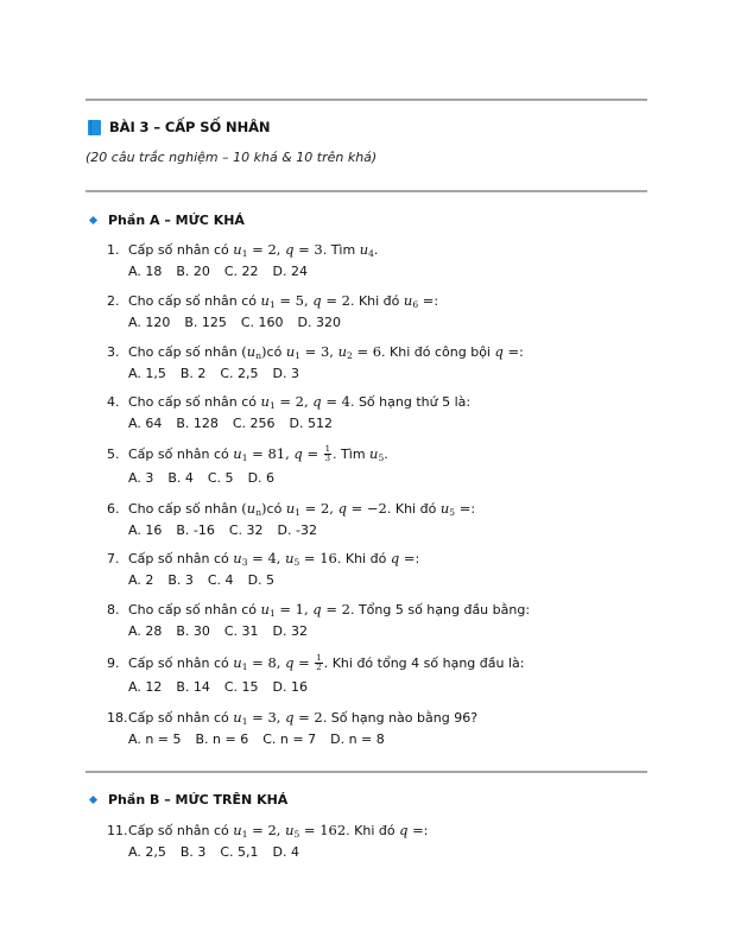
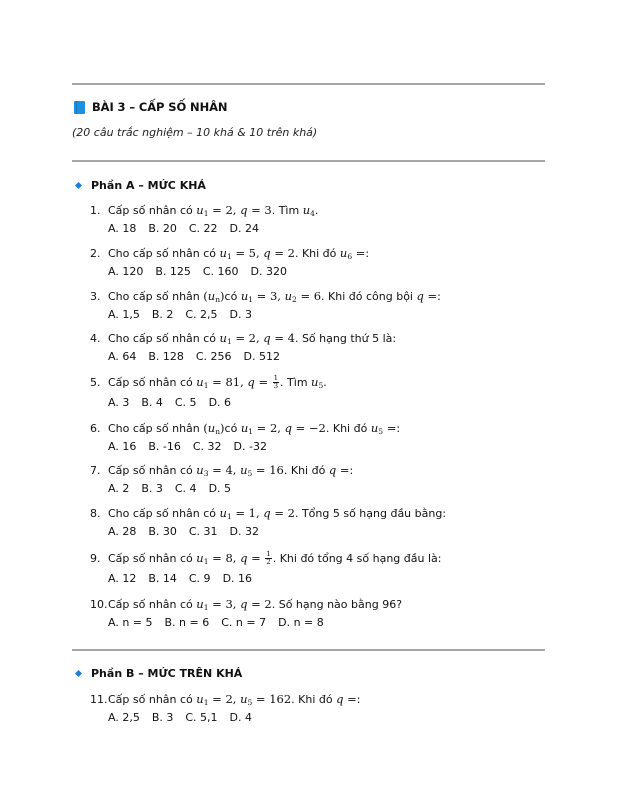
  BÀI 3 – CẤP SỐ NHÂN
  (20 câu trắc nghiệm – 10 khá & 10 trên khá)
  Phần A – MỨC KHÁ
  1.
  Cấp số nhân có u1 = 2, q = 3. Tìm u4.
  A. 18
  B. 20
  C. 22
  D. 24
  2.
  Cho cấp số nhân có u1 = 5, q = 2. Khi đó u6 =:
  A. 120
  B. 125
  C. 160
  D. 320
  3.
  Cho cấp số nhân (un)có u1 = 3, u2 = 6. Khi đó công bội q =:
  A. 1,5
  B. 2
  C. 2,5
  D. 3
  4.
  Cho cấp số nhân có u1 = 2, q = 4. Số hạng thứ 5 là:
  A. 64
  B. 128
  C. 256
  D. 512
  5.
  Cấp số nhân có u1 = 81, q =
  1
  3
  . Tìm u5.
  A. 3
  B. 4
  C. 5
  D. 6
  6.
  Cho cấp số nhân (un)có u1 = 2, q = −2. Khi đó u5 =:
  A. 16
  B. -16
  C. 32
  D. -32
  7.
  Cấp số nhân có u3 = 4, u5 = 16. Khi đó q =:
  A. 2
  B. 3
  C. 4
  D. 5
  8.
  Cho cấp số nhân có u1 = 1, q = 2. Tổng 5 số hạng đầu bằng:
  A. 28
  B. 30
  C. 31
  D. 32
  9.
  Cấp số nhân có u1 = 8, q =
  1
  2
  . Khi đó tổng 4 số hạng đầu là:
  A. 12
  B. 14
- C. 15
+ C. 9
  D. 16
- 18.
+ 10.
  Cấp số nhân có u1 = 3, q = 2. Số hạng nào bằng 96?
  A. n = 5
  B. n = 6
  C. n = 7
  D. n = 8
  Phần B – MỨC TRÊN KHÁ
  11.
  Cấp số nhân có u1 = 2, u5 = 162. Khi đó q =:
  A. 2,5
  B. 3
  C. 5,1
  D. 4
